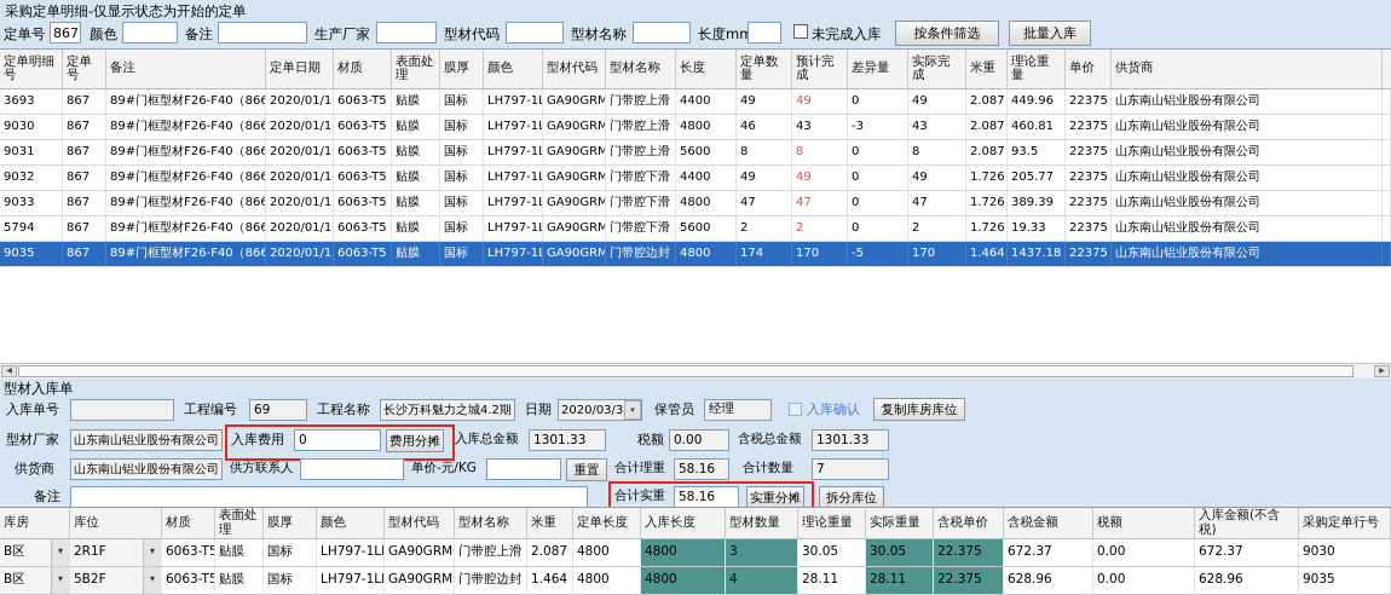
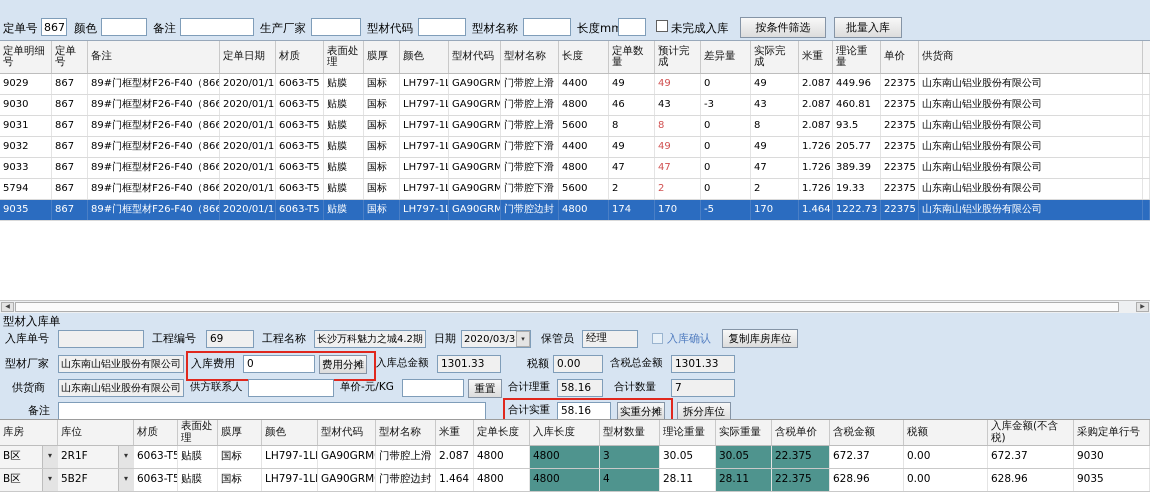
- 采购定单明细-仅显示状态为开始的定单
  定单号
  867
  颜色
  备注
  生产厂家
  型材代码
  型材名称
  长度mm
  未完成入库
  按条件筛选
  批量入库
  定单明细号
  定单号
  备注
  定单日期
  材质
  表面处理
  膜厚
  颜色
  型材代码
  型材名称
  长度
  定单数量
  预计完成
  差异量
  实际完成
  米重
  理论重量
  单价
  供货商
- 3693
+ 9029
  867
  89#门框型材F26-F40（866
  2020/01/1
  6063-T5
  贴膜
  国标
  LH797-1L
  GA90GRM
  门带腔上滑
  4400
  49
  49
  0
  49
  2.087
  449.96
  22375
  山东南山铝业股份有限公司
  9030
  867
  89#门框型材F26-F40（866
  2020/01/1
  6063-T5
  贴膜
  国标
  LH797-1L
  GA90GRM
  门带腔上滑
  4800
  46
  43
  -3
  43
  2.087
  460.81
  22375
  山东南山铝业股份有限公司
  9031
  867
  89#门框型材F26-F40（866
  2020/01/1
  6063-T5
  贴膜
  国标
  LH797-1L
  GA90GRM
  门带腔上滑
  5600
  8
  8
  0
  8
  2.087
  93.5
  22375
  山东南山铝业股份有限公司
  9032
  867
  89#门框型材F26-F40（866
  2020/01/1
  6063-T5
  贴膜
  国标
  LH797-1L
  GA90GRM
  门带腔下滑
  4400
  49
  49
  0
  49
  1.726
  205.77
  22375
  山东南山铝业股份有限公司
  9033
  867
  89#门框型材F26-F40（866
  2020/01/1
  6063-T5
  贴膜
  国标
  LH797-1L
  GA90GRM
  门带腔下滑
  4800
  47
  47
  0
  47
  1.726
  389.39
  22375
  山东南山铝业股份有限公司
  5794
  867
  89#门框型材F26-F40（866
  2020/01/1
  6063-T5
  贴膜
  国标
  LH797-1L
  GA90GRM
  门带腔下滑
  5600
  2
  2
  0
  2
  1.726
  19.33
  22375
  山东南山铝业股份有限公司
  9035
  867
  89#门框型材F26-F40（866
  2020/01/1
  6063-T5
  贴膜
  国标
  LH797-1L
  GA90GRM
  门带腔边封
  4800
  174
  170
  -5
  170
  1.464
- 1437.18
+ 1222.73
  22375
  山东南山铝业股份有限公司
  型材入库单
  入库单号
  工程编号
  69
  工程名称
  长沙万科魅力之城4.2期
  日期
  2020/03/3
  ▾
  保管员
  经理
  入库确认
  复制库房库位
  型材厂家
  山东南山铝业股份有限公司
  入库费用
  0
  费用分摊
  入库总金额
  1301.33
  税额
  0.00
  含税总金额
  1301.33
  供货商
  山东南山铝业股份有限公司
  供方联系人
  单价-元/KG
  重置
  合计理重
  58.16
  合计数量
  7
  备注
  合计实重
  58.16
  实重分摊
  拆分库位
  库房
  库位
  材质
  表面处理
  膜厚
  颜色
  型材代码
  型材名称
  米重
  定单长度
  入库长度
  型材数量
  理论重量
  实际重量
  含税单价
  含税金额
  税额
  入库金额(不含税)
  采购定单行号
  B区
  ▾
  2R1F
  ▾
  6063-T5
  贴膜
  国标
  LH797-1L
  GA90GRM
  门带腔上滑
  2.087
  4800
  4800
  3
  30.05
  30.05
  22.375
  672.37
  0.00
  672.37
  9030
  B区
  ▾
  5B2F
  ▾
  6063-T5
  贴膜
  国标
  LH797-1L
  GA90GRM
  门带腔边封
  1.464
  4800
  4800
  4
  28.11
  28.11
  22.375
  628.96
  0.00
  628.96
  9035
